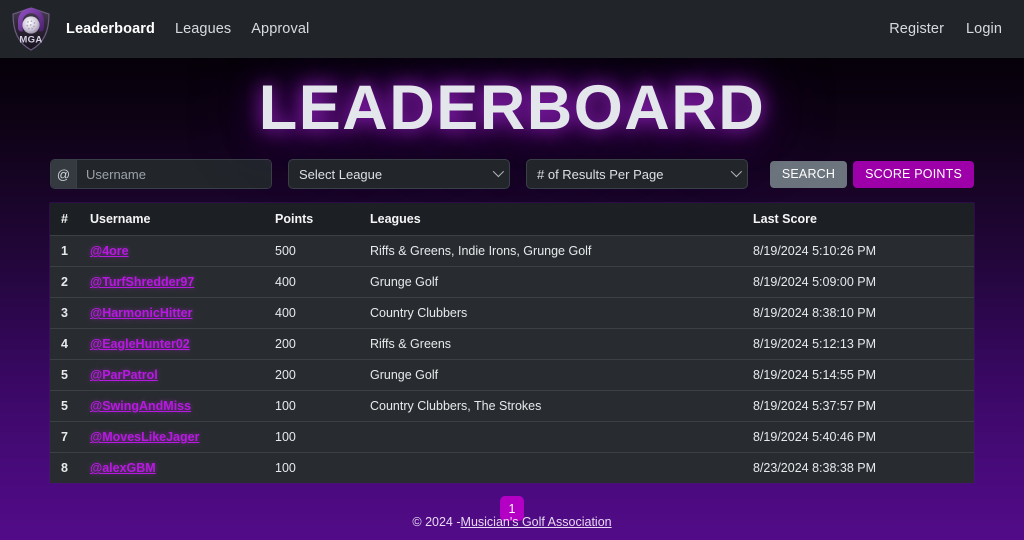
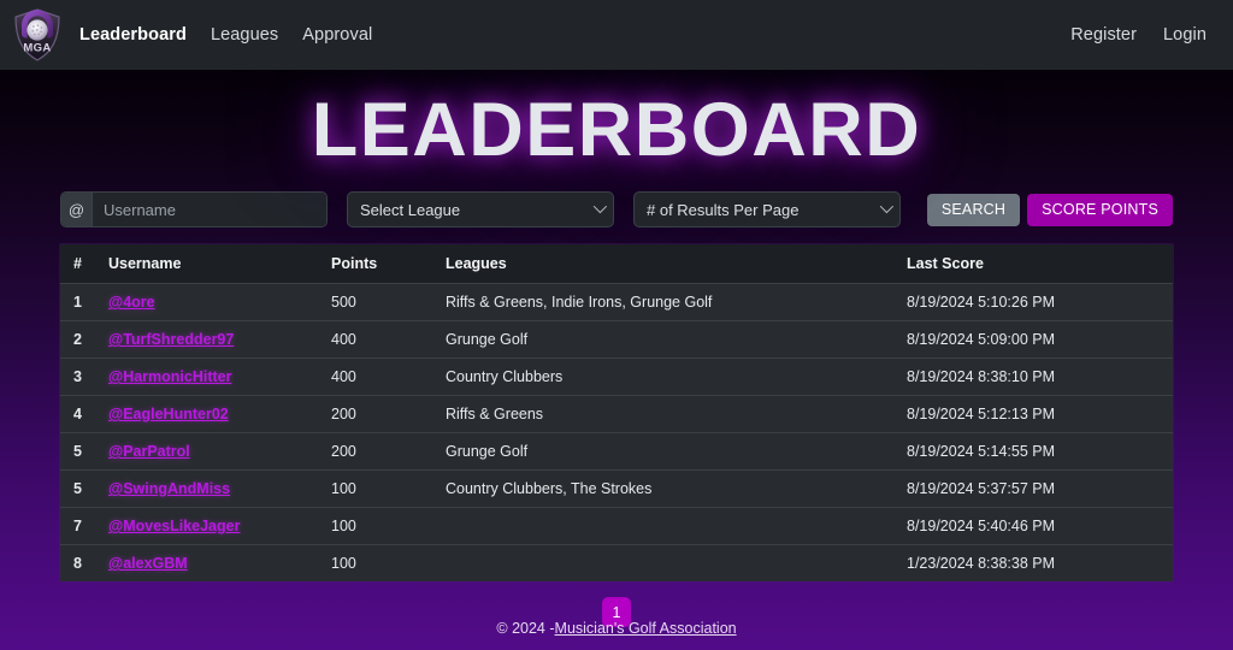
  MGA
  Leaderboard
  Leagues
  Approval
  Register
  Login
  LEADERBOARD
  @
  Username
  Select League
  # of Results Per Page
  SEARCH
  SCORE POINTS
  #	Username	Points	Leagues	Last Score
  1	@4ore	500	Riffs & Greens, Indie Irons, Grunge Golf	8/19/2024 5:10:26 PM
  2	@TurfShredder97	400	Grunge Golf	8/19/2024 5:09:00 PM
  3	@HarmonicHitter	400	Country Clubbers	8/19/2024 8:38:10 PM
  4	@EagleHunter02	200	Riffs & Greens	8/19/2024 5:12:13 PM
  5	@ParPatrol	200	Grunge Golf	8/19/2024 5:14:55 PM
  5	@SwingAndMiss	100	Country Clubbers, The Strokes	8/19/2024 5:37:57 PM
  7	@MovesLikeJager	100		8/19/2024 5:40:46 PM
- 8	@alexGBM	100		8/23/2024 8:38:38 PM
+ 8	@alexGBM	100		1/23/2024 8:38:38 PM
  1
  © 2024 -
  Musician's Golf Association
